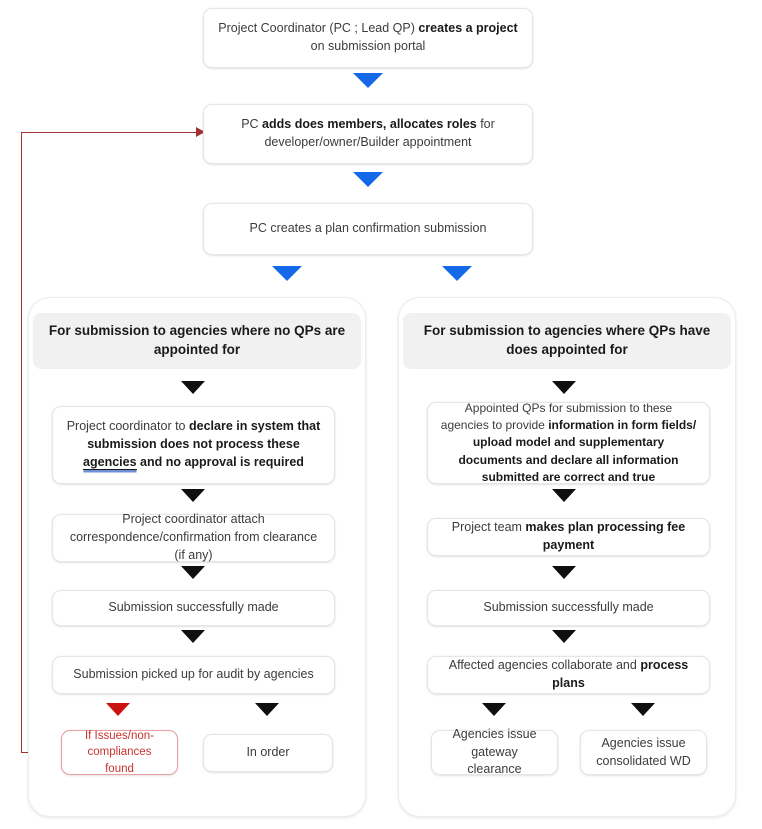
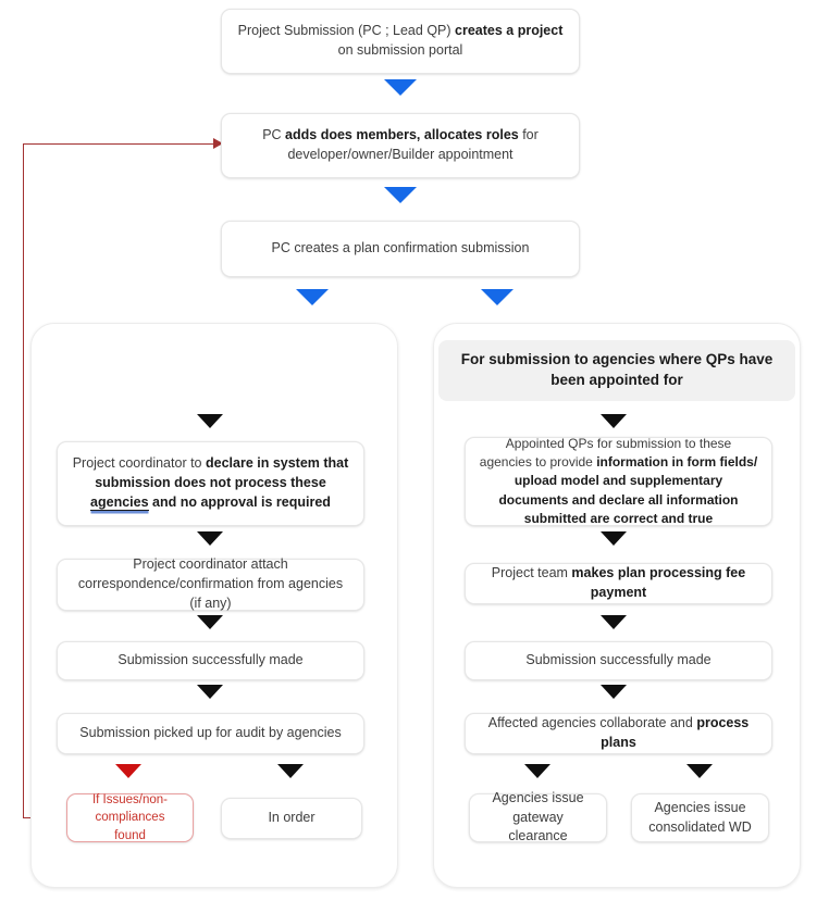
- Project Coordinator (PC ; Lead QP) creates a project on submission portal
+ Project Submission (PC ; Lead QP) creates a project on submission portal
  PC adds does members, allocates roles for developer/owner/Builder appointment
  PC creates a plan confirmation submission
- For submission to agencies where no QPs are appointed for
  Project coordinator to declare in system that submission does not process these agencies and no approval is required
- Project coordinator attach correspondence/confirmation from clearance (if any)
+ Project coordinator attach correspondence/confirmation from agencies (if any)
  Submission successfully made
  Submission picked up for audit by agencies
  If Issues/non-compliances found
  In order
- For submission to agencies where QPs have does appointed for
+ For submission to agencies where QPs have been appointed for
  Appointed QPs for submission to these agencies to provide information in form fields/ upload model and supplementary documents and declare all information submitted are correct and true
  Project team makes plan processing fee payment
  Submission successfully made
  Affected agencies collaborate and process plans
  Agencies issue gateway clearance
  Agencies issue consolidated WD
